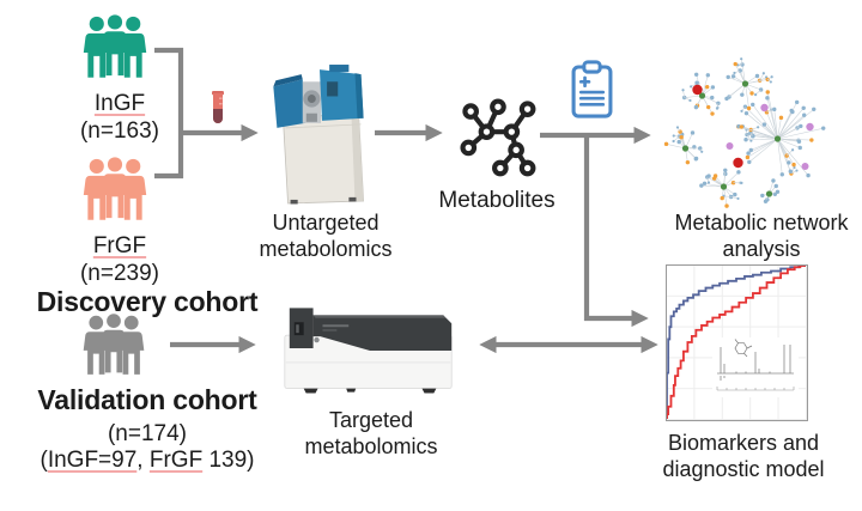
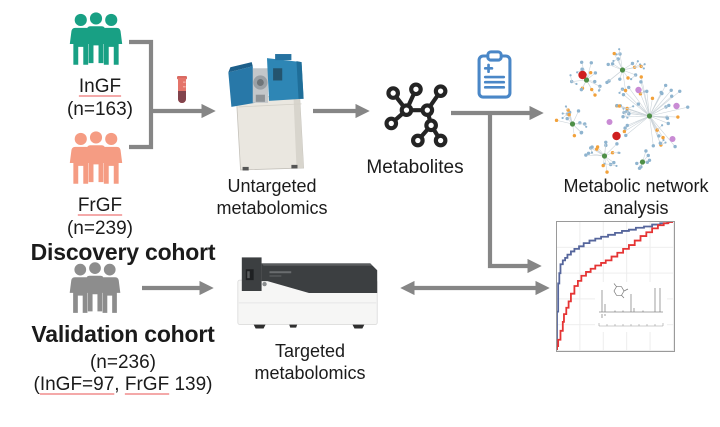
  InGF
  (n=163)
  FrGF
  (n=239)
  Discovery cohort
  Validation cohort
- (n=174)
+ (n=236)
  (InGF=97, FrGF 139)
  Untargeted
  metabolomics
  Metabolites
  Metabolic network
  analysis
  Targeted
  metabolomics
- Biomarkers and
- diagnostic model
